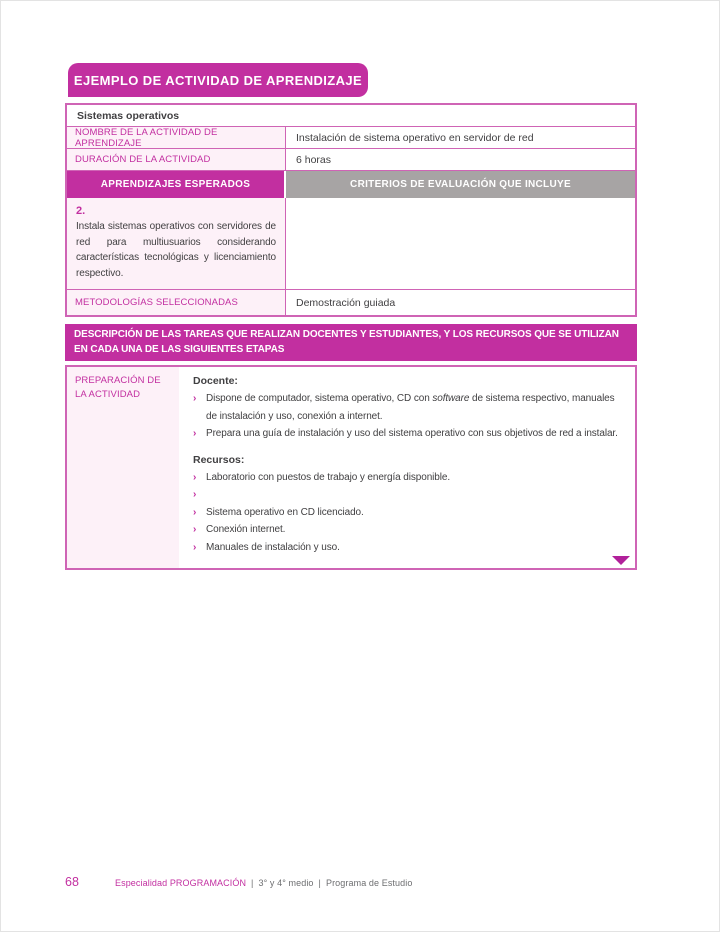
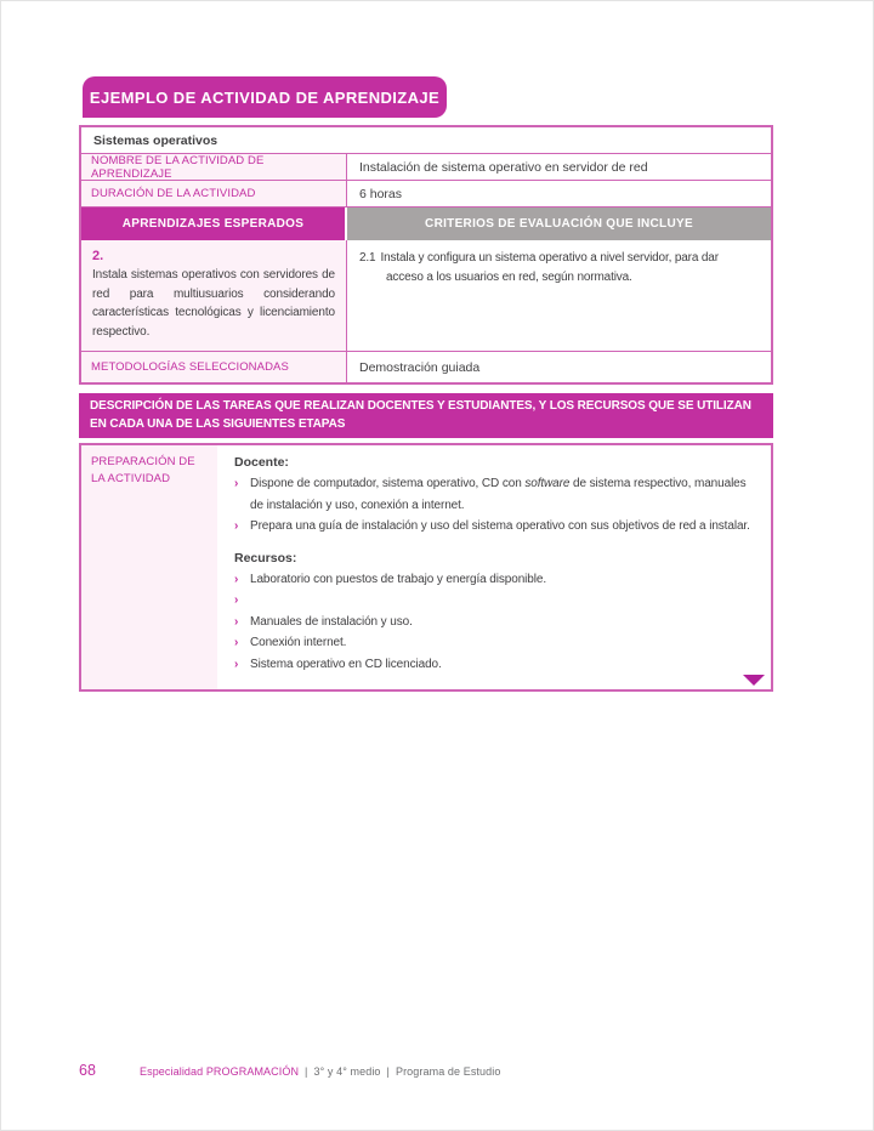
  EJEMPLO DE ACTIVIDAD DE APRENDIZAJE
  Sistemas operativos
  NOMBRE DE LA ACTIVIDAD DE APRENDIZAJE
  Instalación de sistema operativo en servidor de red
  DURACIÓN DE LA ACTIVIDAD
  6 horas
  APRENDIZAJES ESPERADOS
  CRITERIOS DE EVALUACIÓN QUE INCLUYE
  2.
  Instala sistemas operativos con servidores de red para multiusuarios considerando características tecnológicas y licenciamiento respectivo.
+ 2.1 Instala y configura un sistema operativo a nivel servidor, para dar acceso a los usuarios en red, según normativa.
  METODOLOGÍAS SELECCIONADAS
  Demostración guiada
  DESCRIPCIÓN DE LAS TAREAS QUE REALIZAN DOCENTES Y ESTUDIANTES, Y LOS RECURSOS QUE SE UTILIZAN EN CADA UNA DE LAS SIGUIENTES ETAPAS
  PREPARACIÓN DE LA ACTIVIDAD
  Docente:
  ›
  Dispone de computador, sistema operativo, CD con software de sistema respectivo, manuales de instalación y uso, conexión a internet.
  ›
  Prepara una guía de instalación y uso del sistema operativo con sus objetivos de red a instalar.
  Recursos:
  ›
  Laboratorio con puestos de trabajo y energía disponible.
  ›
  ›
- Sistema operativo en CD licenciado.
+ Manuales de instalación y uso.
  ›
  Conexión internet.
  ›
- Manuales de instalación y uso.
+ Sistema operativo en CD licenciado.
  68
  Especialidad PROGRAMACIÓN | 3° y 4° medio | Programa de Estudio
